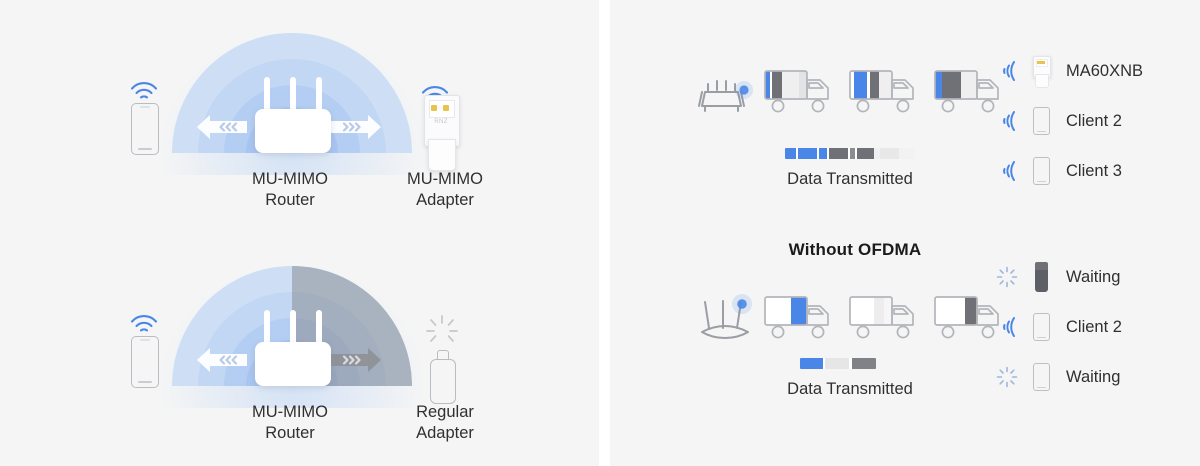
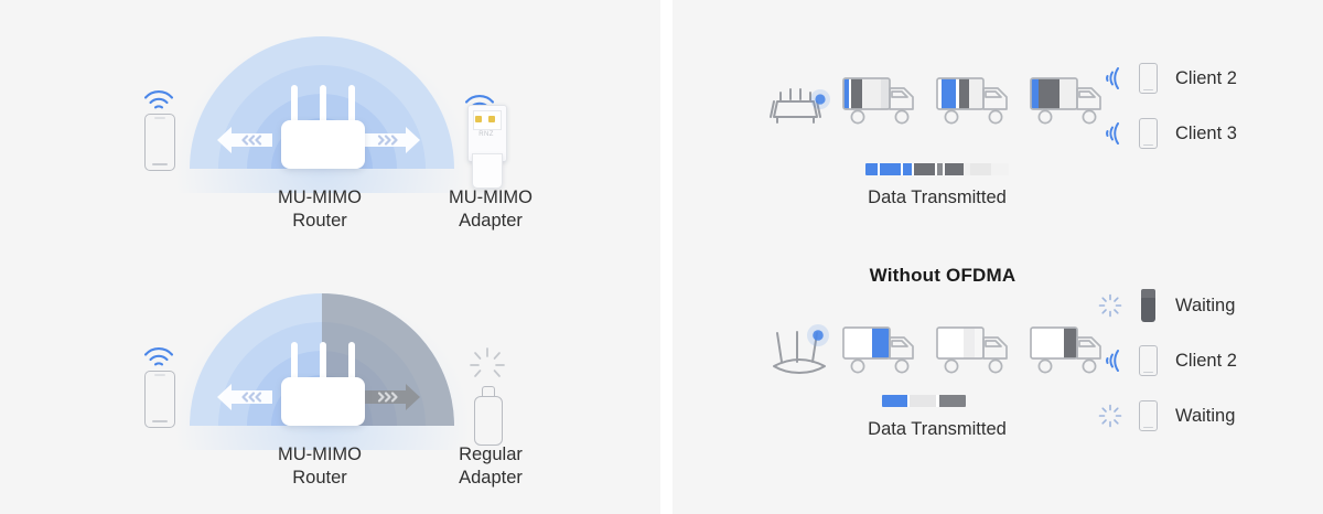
  MU-MIMO
  Router
  MU-MIMO
  Adapter
  MU-MIMO
  Router
  Regular
  Adapter
  Data Transmitted
- MA60XNB
  Client 2
  Client 3
  Without OFDMA
  Data Transmitted
  Waiting
  Client 2
  Waiting
